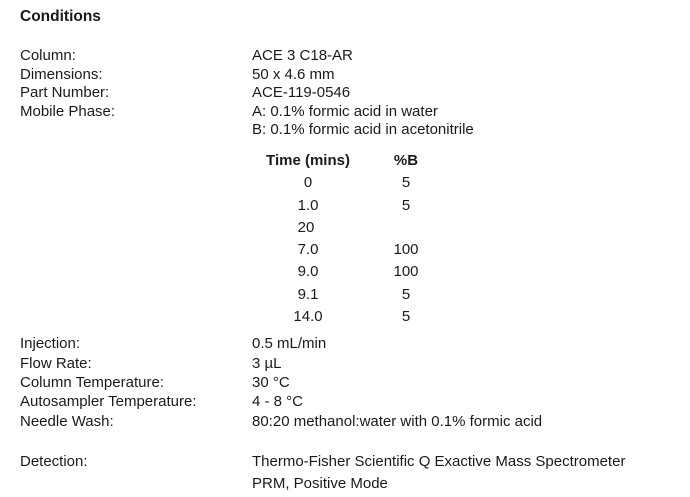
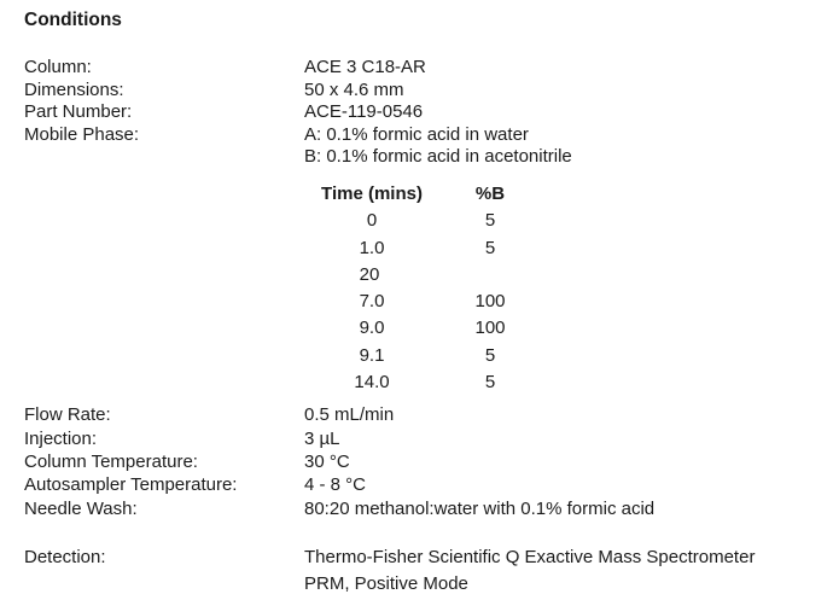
  Conditions
  Column:
  ACE 3 C18-AR
  Dimensions:
  50 x 4.6 mm
  Part Number:
  ACE-119-0546
  Mobile Phase:
  A: 0.1% formic acid in water
  B: 0.1% formic acid in acetonitrile
  Time (mins)
  %B
  0
  5
  1.0
  5
  20
  7.0
  100
  9.0
  100
  9.1
  5
  14.0
  5
- Injection:
+ Flow Rate:
  0.5 mL/min
- Flow Rate:
+ Injection:
  3 µL
  Column Temperature:
  30 °C
  Autosampler Temperature:
  4 - 8 °C
  Needle Wash:
  80:20 methanol:water with 0.1% formic acid
  Detection:
  Thermo-Fisher Scientific Q Exactive Mass Spectrometer
  PRM, Positive Mode
